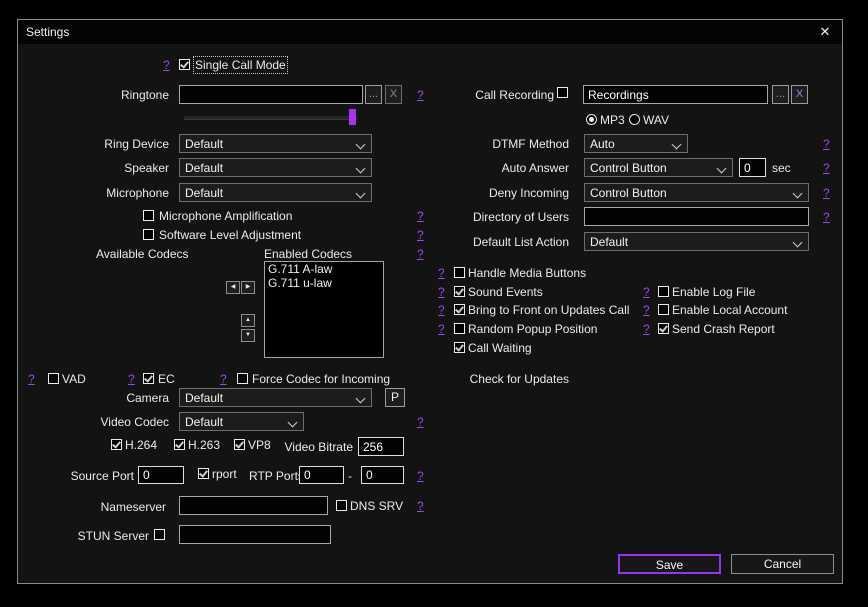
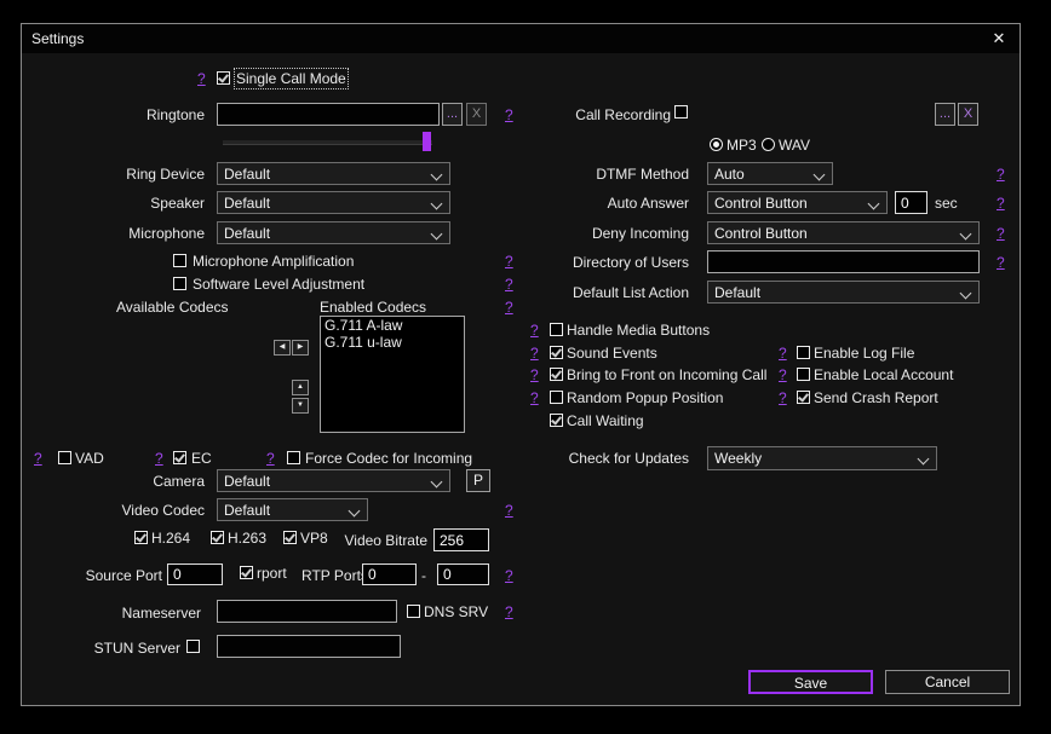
  Settings
  ✕
  ?
  Single Call Mode
  Ringtone
  ...
  X
  ?
  Ring Device
  Default
  Speaker
  Default
  Microphone
  Default
  Microphone Amplification
  ?
  Software Level Adjustment
  ?
  Available Codecs
  Enabled Codecs
  ?
  G.711 A-law
  G.711 u-law
  ?
  VAD
  ?
  EC
  ?
  Force Codec for Incoming
  Camera
  Default
  P
  Video Codec
  Default
  ?
  H.264
  H.263
  VP8
  Video Bitrate
  256
  Source Port
  0
  rport
  RTP Port
  0
  -
  0
  ?
  Nameserver
  DNS SRV
  ?
  STUN Server
  Call Recording
- Recordings
  ...
  X
  MP3
  WAV
  DTMF Method
  Auto
  ?
  Auto Answer
  Control Button
  0
  sec
  ?
  Deny Incoming
  Control Button
  ?
  Directory of Users
  ?
  Default List Action
  Default
  ?
  Handle Media Buttons
  ?
  Sound Events
  ?
  Enable Log File
  ?
- Bring to Front on Updates Call
+ Bring to Front on Incoming Call
  ?
  Enable Local Account
  ?
  Random Popup Position
  ?
  Send Crash Report
  Call Waiting
  Check for Updates
+ Weekly
  Save
  Cancel
